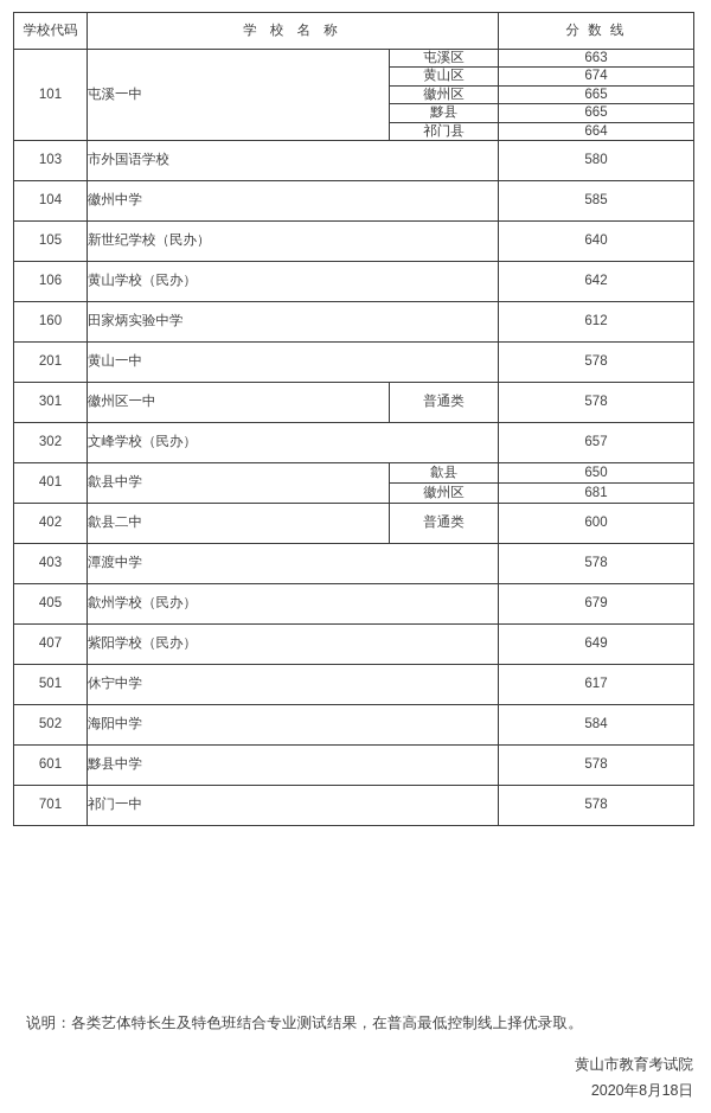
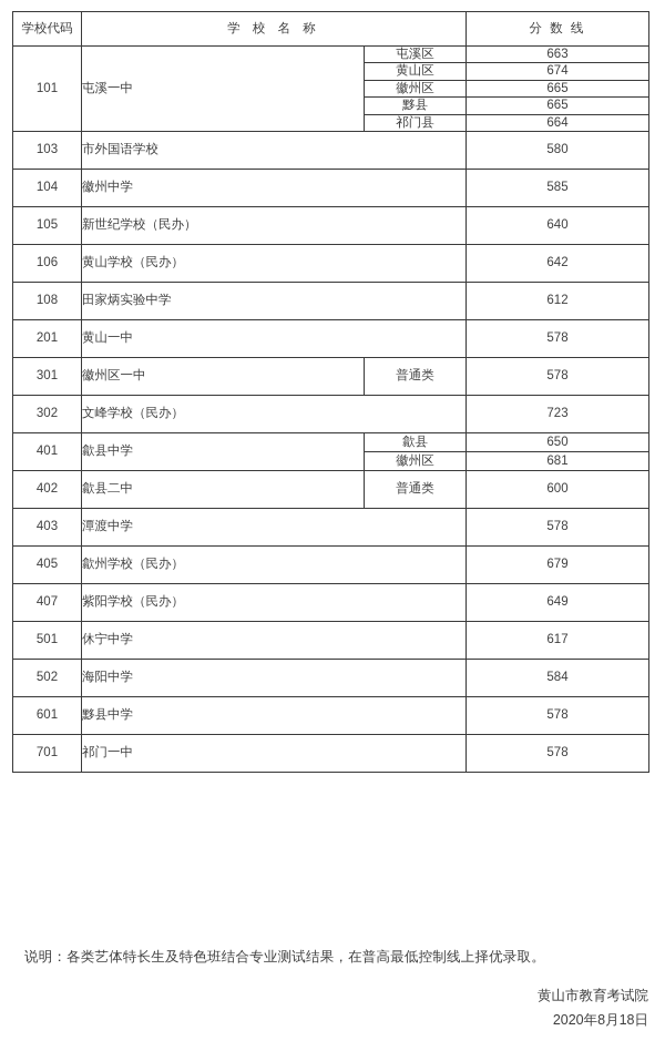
  学校代码	学 校 名 称	分 数 线
  101	屯溪一中	屯溪区	663
  黄山区	674
  徽州区	665
  黟县	665
  祁门县	664
  103	市外国语学校	580
  104	徽州中学	585
  105	新世纪学校（民办）	640
  106	黄山学校（民办）	642
- 160	田家炳实验中学	612
+ 108	田家炳实验中学	612
  201	黄山一中	578
  301	徽州区一中	普通类	578
- 302	文峰学校（民办）	657
+ 302	文峰学校（民办）	723
  401	歙县中学	歙县	650
  徽州区	681
  402	歙县二中	普通类	600
  403	潭渡中学	578
  405	歙州学校（民办）	679
  407	紫阳学校（民办）	649
  501	休宁中学	617
  502	海阳中学	584
  601	黟县中学	578
  701	祁门一中	578
  说明：各类艺体特长生及特色班结合专业测试结果，在普高最低控制线上择优录取。
  黄山市教育考试院
  2020年8月18日
